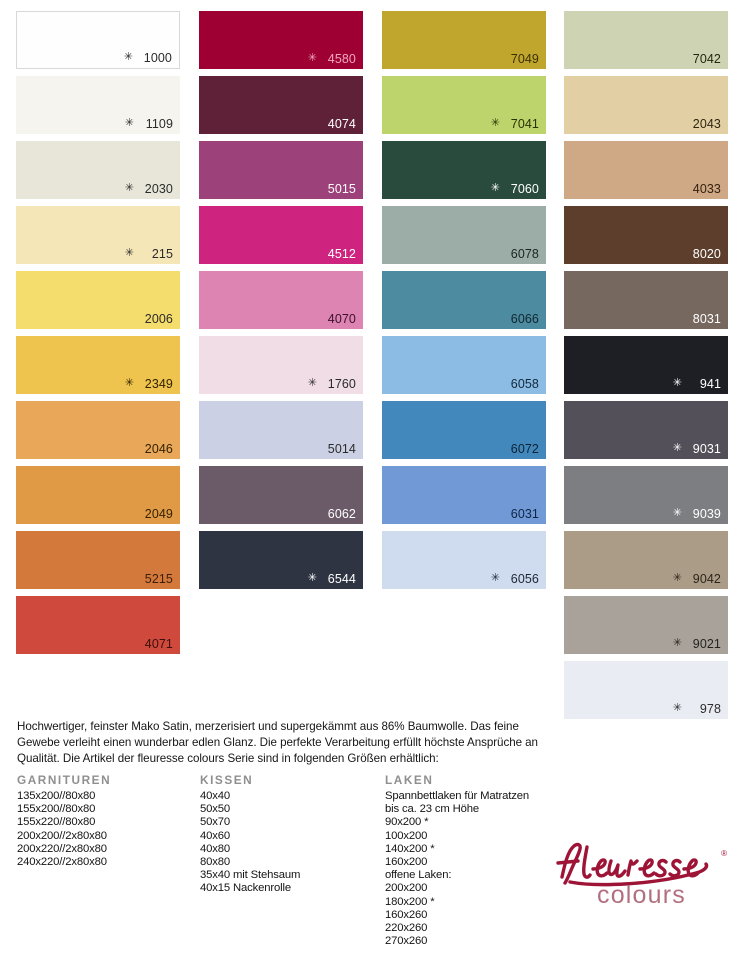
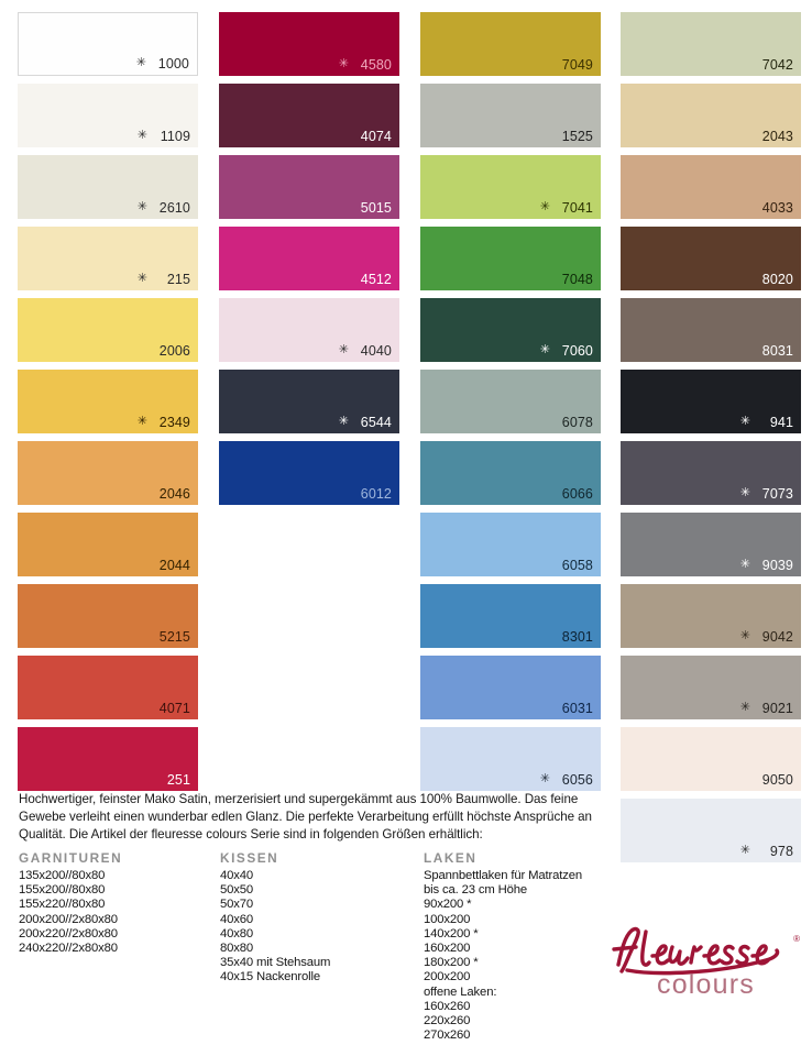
  ✳
  1000
  ✳
  1109
  ✳
- 2030
+ 2610
  ✳
  215
  2006
  ✳
  2349
  2046
- 2049
+ 2044
  5215
  4071
+ 251
  ✳
  4580
  4074
  5015
  4512
- 4070
  ✳
- 1760
+ 4040
- 5014
- 6062
  ✳
  6544
+ 6012
  7049
+ 1525
  ✳
  7041
+ 7048
  ✳
  7060
  6078
  6066
  6058
- 6072
+ 8301
  6031
  ✳
  6056
  7042
  2043
  4033
  8020
  8031
  ✳
  941
  ✳
- 9031
+ 7073
  ✳
  9039
  ✳
  9042
  ✳
  9021
+ 9050
  ✳
  978
- Hochwertiger, feinster Mako Satin, merzerisiert und supergekämmt aus 86% Baumwolle. Das feine Gewebe verleiht einen wunderbar edlen Glanz. Die perfekte Verarbeitung erfüllt höchste Ansprüche an Qualität. Die Artikel der fleuresse colours Serie sind in folgenden Größen erhältlich:
+ Hochwertiger, feinster Mako Satin, merzerisiert und supergekämmt aus 100% Baumwolle. Das feine Gewebe verleiht einen wunderbar edlen Glanz. Die perfekte Verarbeitung erfüllt höchste Ansprüche an Qualität. Die Artikel der fleuresse colours Serie sind in folgenden Größen erhältlich:
  GARNITUREN
  135x200//80x80
  155x200//80x80
  155x220//80x80
  200x200//2x80x80
  200x220//2x80x80
  240x220//2x80x80
  KISSEN
  40x40
  50x50
  50x70
  40x60
  40x80
  80x80
  35x40 mit Stehsaum
  40x15 Nackenrolle
  LAKEN
  Spannbettlaken für Matratzen
  bis ca. 23 cm Höhe
  90x200 *
  100x200
  140x200 *
  160x200
- offene Laken:
+ 180x200 *
  200x200
- 180x200 *
+ offene Laken:
  160x260
  220x260
  270x260
  ®
  colours
